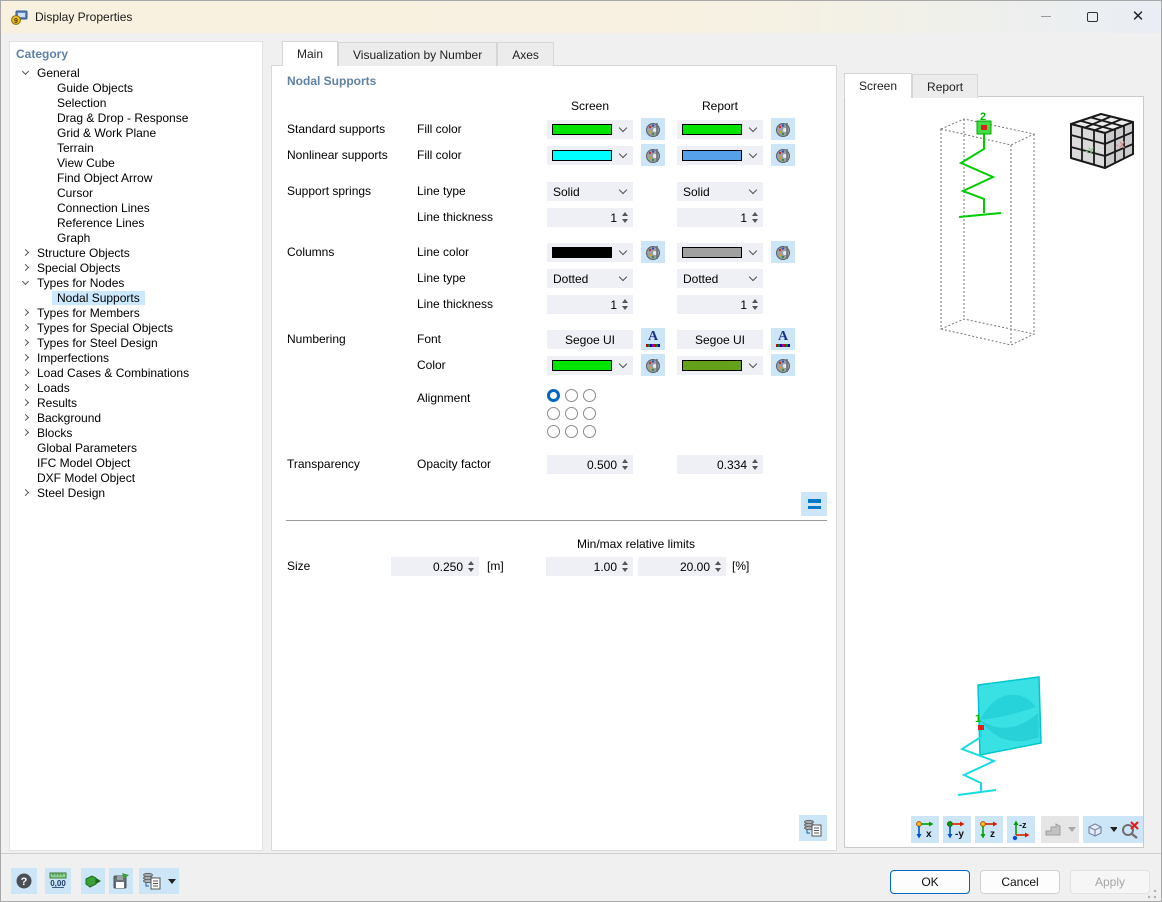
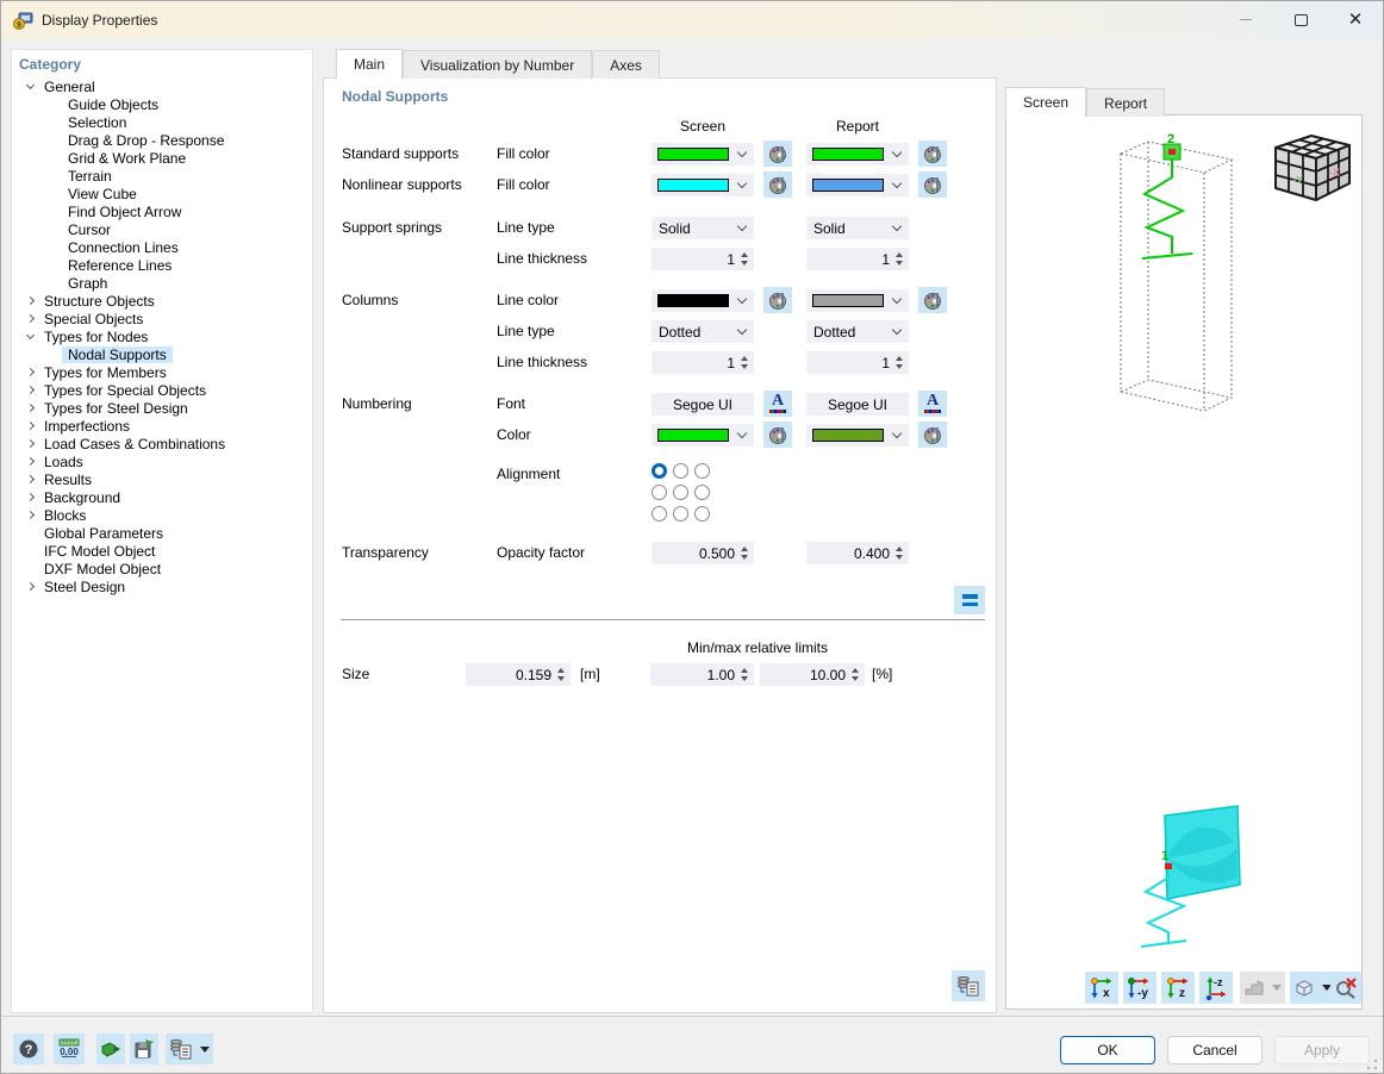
  Display Properties
  ✕
  Category
  General
  Guide Objects
  Selection
  Drag & Drop - Response
  Grid & Work Plane
  Terrain
  View Cube
  Find Object Arrow
  Cursor
  Connection Lines
  Reference Lines
  Graph
  Structure Objects
  Special Objects
  Types for Nodes
  Nodal Supports
  Types for Members
  Types for Special Objects
  Types for Steel Design
  Imperfections
  Load Cases & Combinations
  Loads
  Results
  Background
  Blocks
  Global Parameters
  IFC Model Object
  DXF Model Object
  Steel Design
  Main
  Visualization by Number
  Axes
  Nodal Supports
  Screen
  Report
  Standard supports
  Fill color
  Nonlinear supports
  Fill color
  Support springs
  Line type
  Solid
  Solid
  Line thickness
  1
  1
  Columns
  Line color
  Line type
  Dotted
  Dotted
  Line thickness
  1
  1
  Numbering
  Font
  Segoe UI
  A
  Segoe UI
  A
  Color
  Alignment
  Transparency
  Opacity factor
  0.500
- 0.334
+ 0.400
  Min/max relative limits
  Size
- 0.250
+ 0.159
  [m]
  1.00
- 20.00
+ 10.00
  [%]
  Screen
  Report
  2
  -Y
  -X
  1
  x
  -y
  z
  -z
  ?
  0,00
  OK
  Cancel
  Apply
